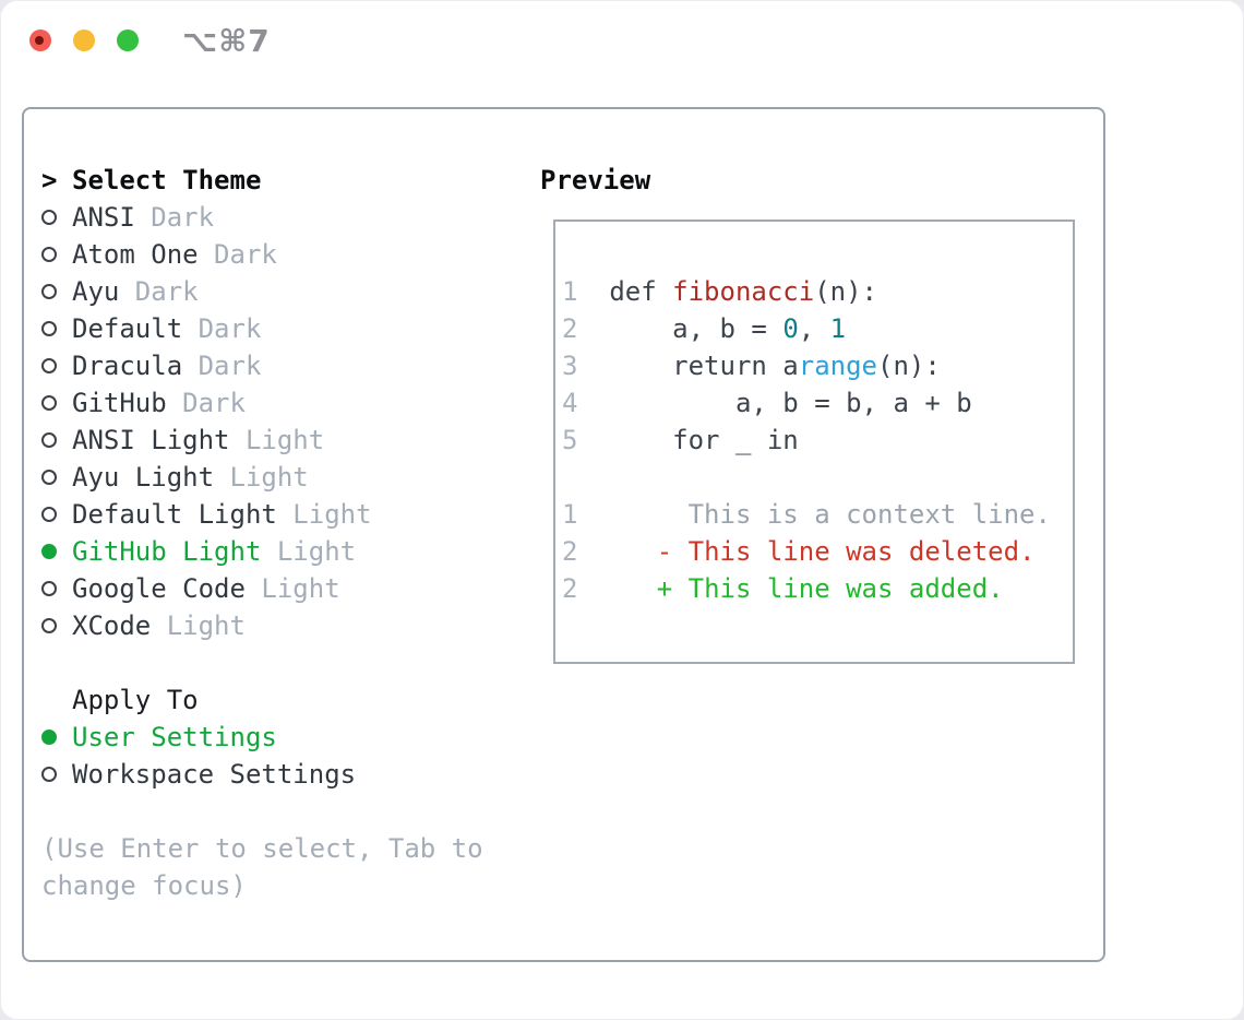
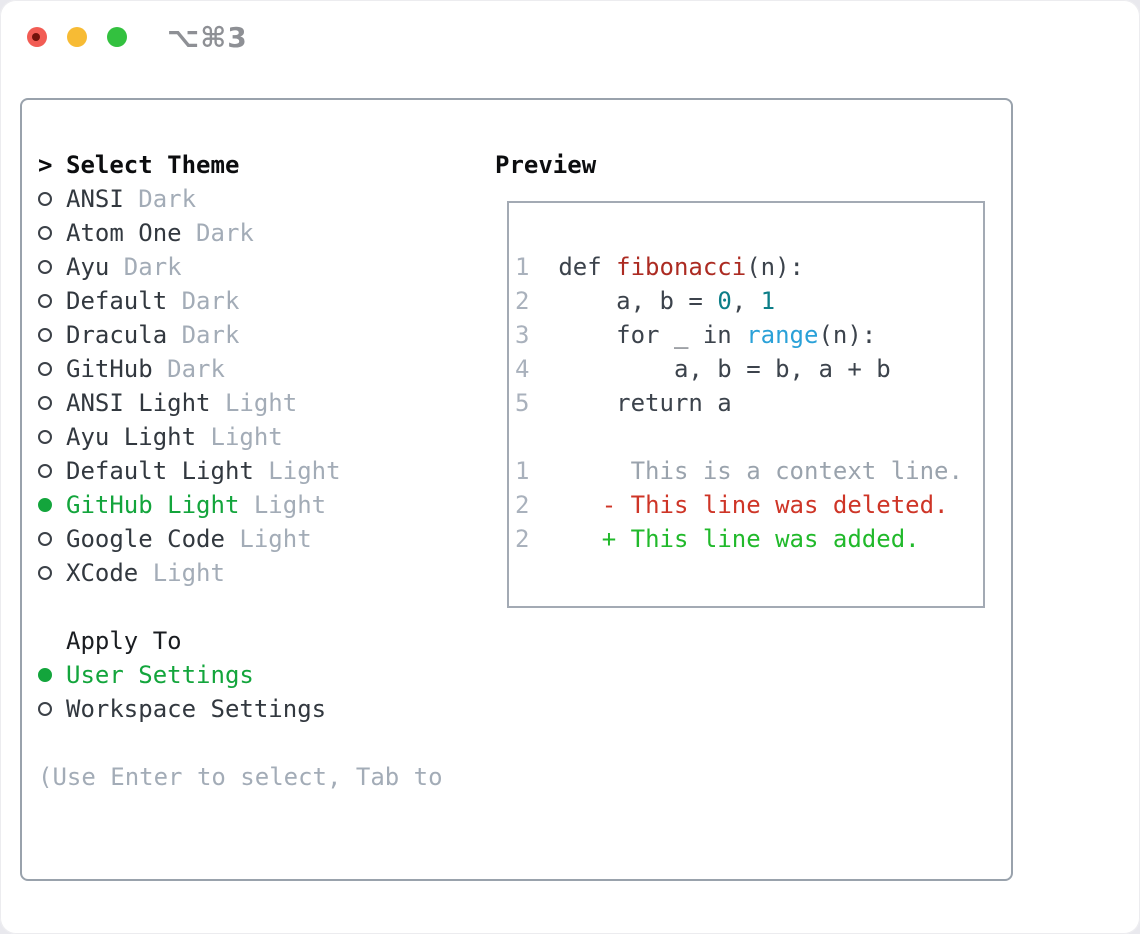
- ⌥⌘7
+ ⌥⌘3
  >
  Select Theme
  ANSI
  Dark
  Atom One
  Dark
  Ayu
  Dark
  Default
  Dark
  Dracula
  Dark
  GitHub
  Dark
  ANSI Light
  Light
  Ayu Light
  Light
  Default Light
  Light
  GitHub Light
  Light
  Google Code
  Light
  XCode
  Light
  Apply To
  User Settings
  Workspace Settings
  (Use Enter to select, Tab to
- change focus)
  Preview
  1
  def
  fibonacci
  (n):
  2
  a, b =
  0
  ,
  1
  3
- return a
+ for _ in
  range
  (n):
  4
  a, b = b, a + b
  5
- for _ in
+ return a
  1
  This is a context line.
  2
  - This line was deleted.
  2
  + This line was added.
